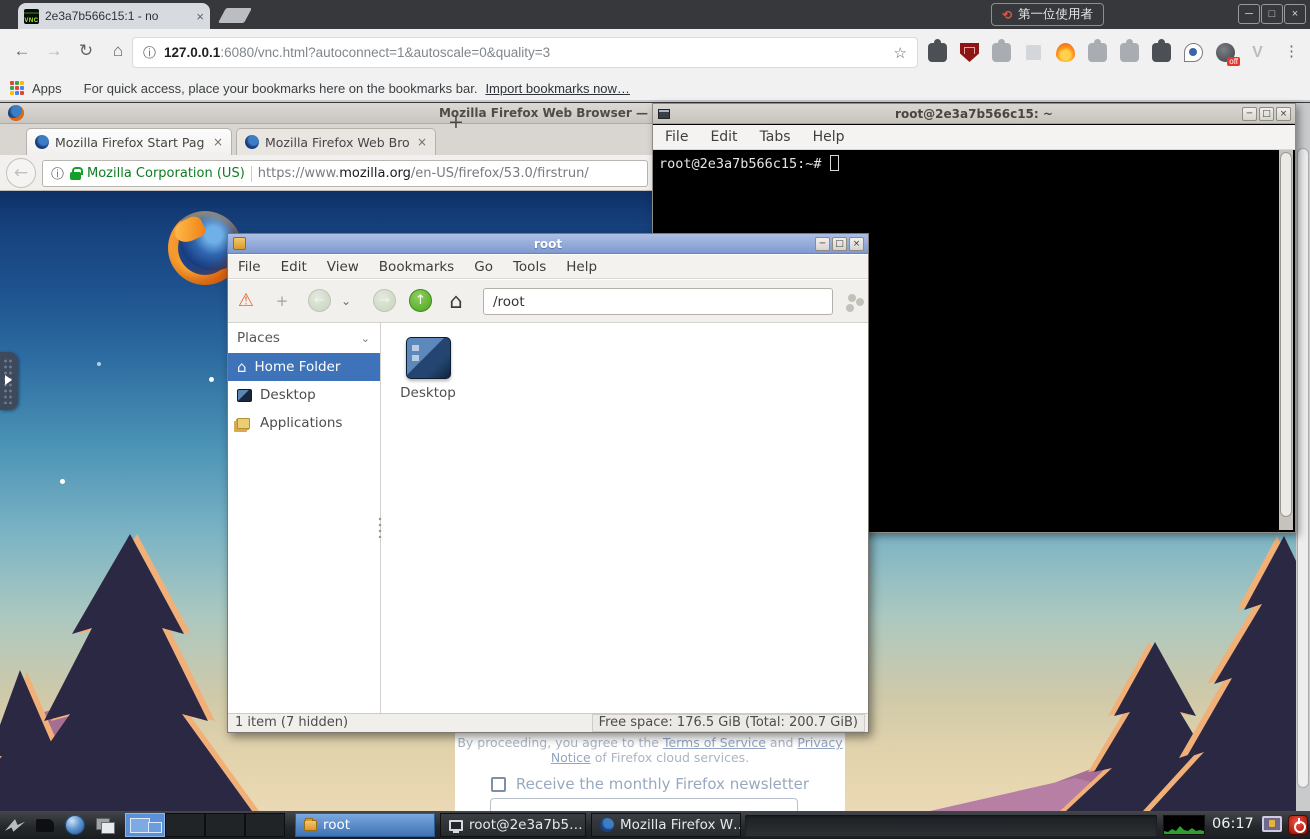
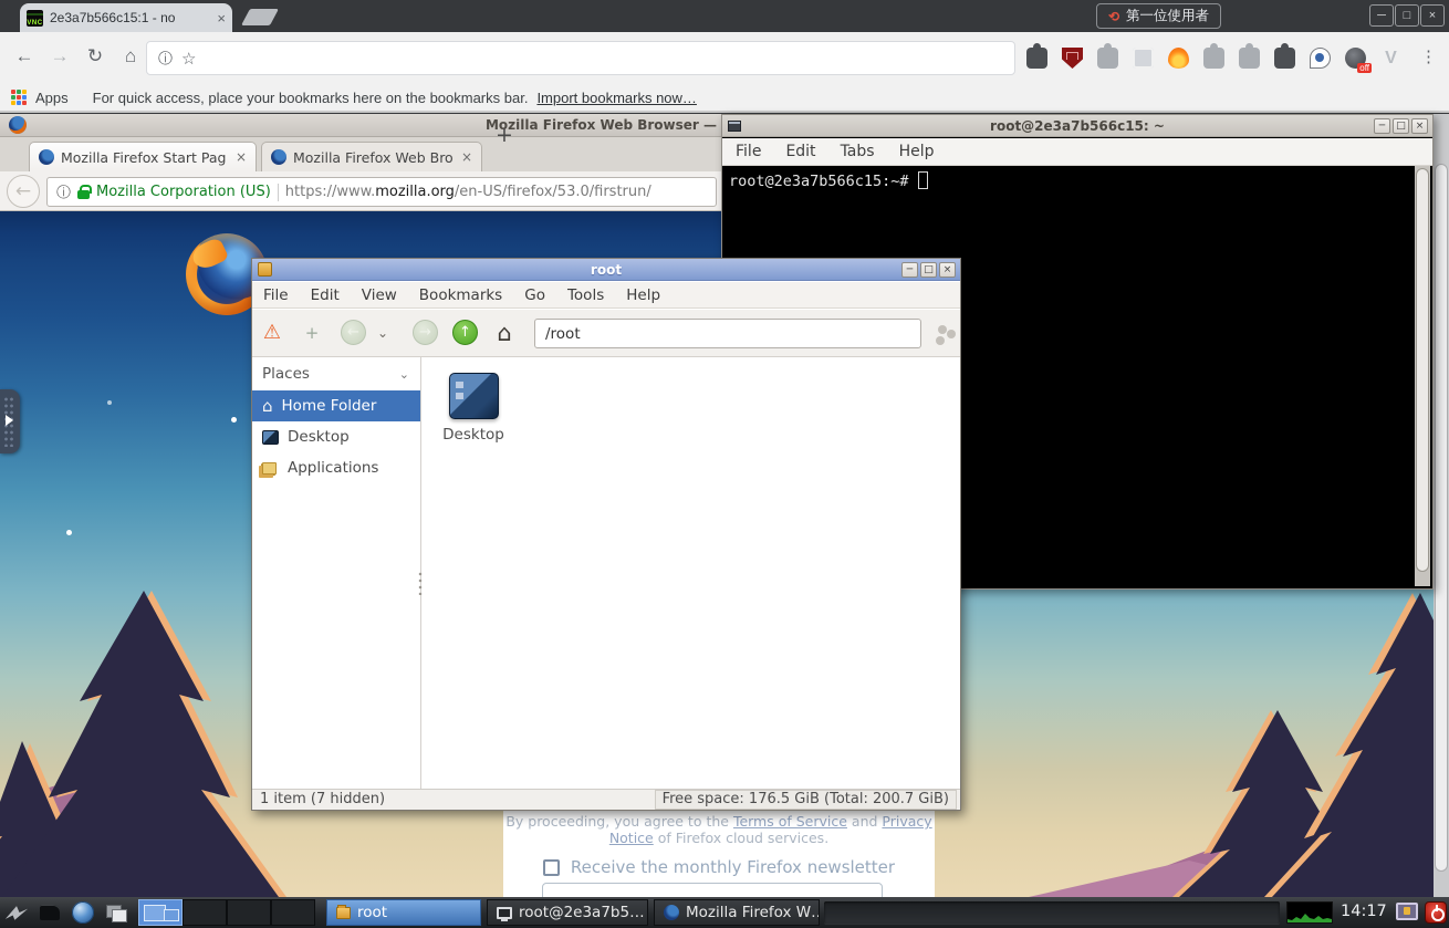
  2e3a7b566c15:1 - no
  ×
  ⟲
  第一位使用者
  ─
  □
  ×
  ←
  →
  ↻
  ⌂
  ⓘ
- 127.0.0.1:6080/vnc.html?autoconnect=1&autoscale=0&quality=3
  ☆
  off
  V
  ⋮
  Apps
  For quick access, place your bookmarks here on the bookmarks bar.
  Import bookmarks now…
  Mozilla Firefox Web Browser —
  Mozilla Firefox Start Pag
  ×
  Mozilla Firefox Web Bro
  ×
  +
  ←
  ⓘ
  Mozilla Corporation (US)
  https://www.mozilla.org/en-US/firefox/53.0/firstrun/
  By proceeding, you agree to the Terms of Service and Privacy Notice of Firefox cloud services.
  Receive the monthly Firefox newsletter
  root@2e3a7b566c15: ~
  ─
  □
  ×
  File
  Edit
  Tabs
  Help
  root@2e3a7b566c15:~#
  root
  ─
  □
  ×
  File
  Edit
  View
  Bookmarks
  Go
  Tools
  Help
  ⚠
  +
  ←
  ⌄
  →
  ↑
  ⌂
  /root
  Places
  ⌄
  ⌂
  Home Folder
  Desktop
  Applications
  Desktop
  1 item (7 hidden)
  Free space: 176.5 GiB (Total: 200.7 GiB)
  root
  root@2e3a7b5…
  Mozilla Firefox W…
- 06:17
+ 14:17
